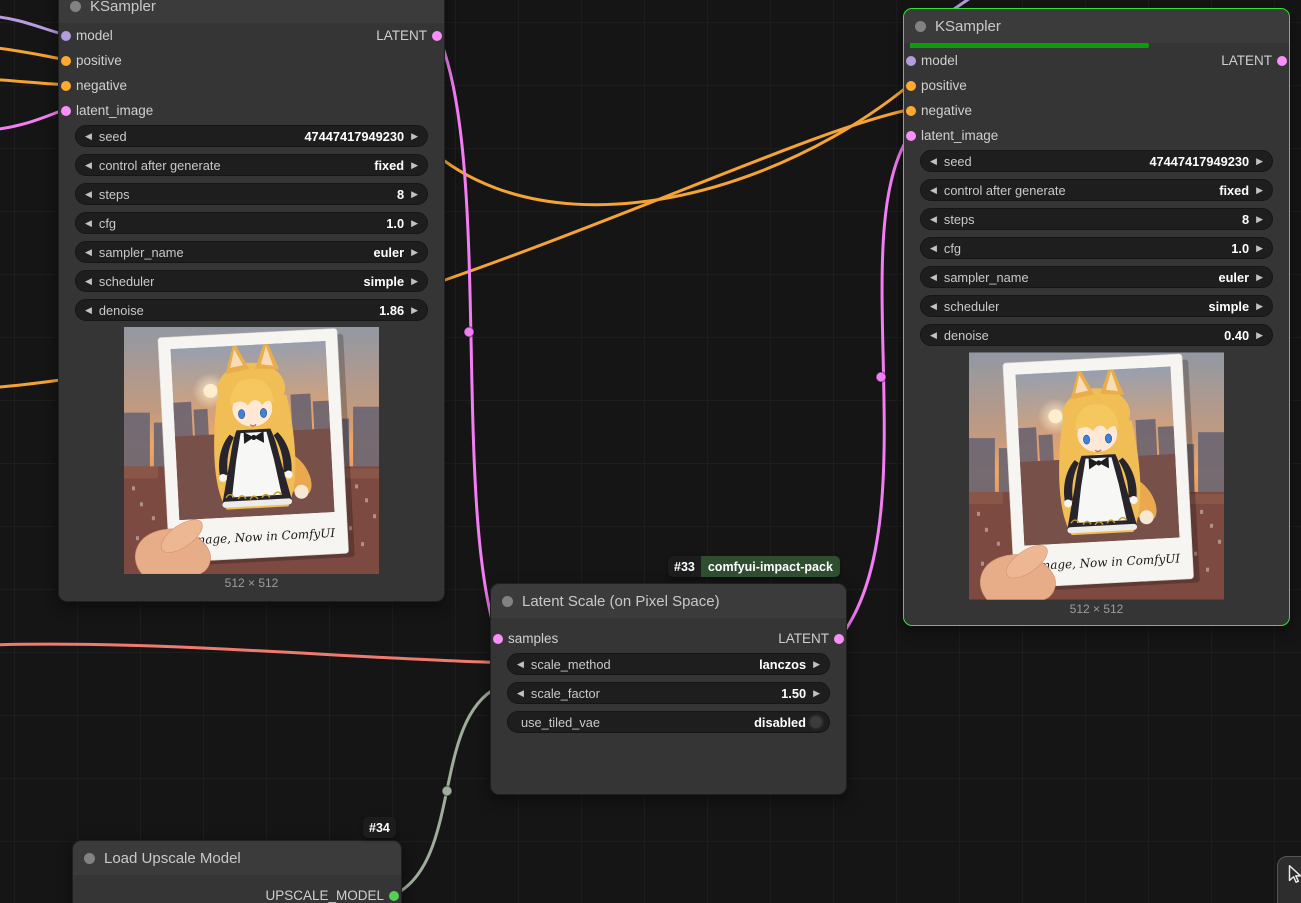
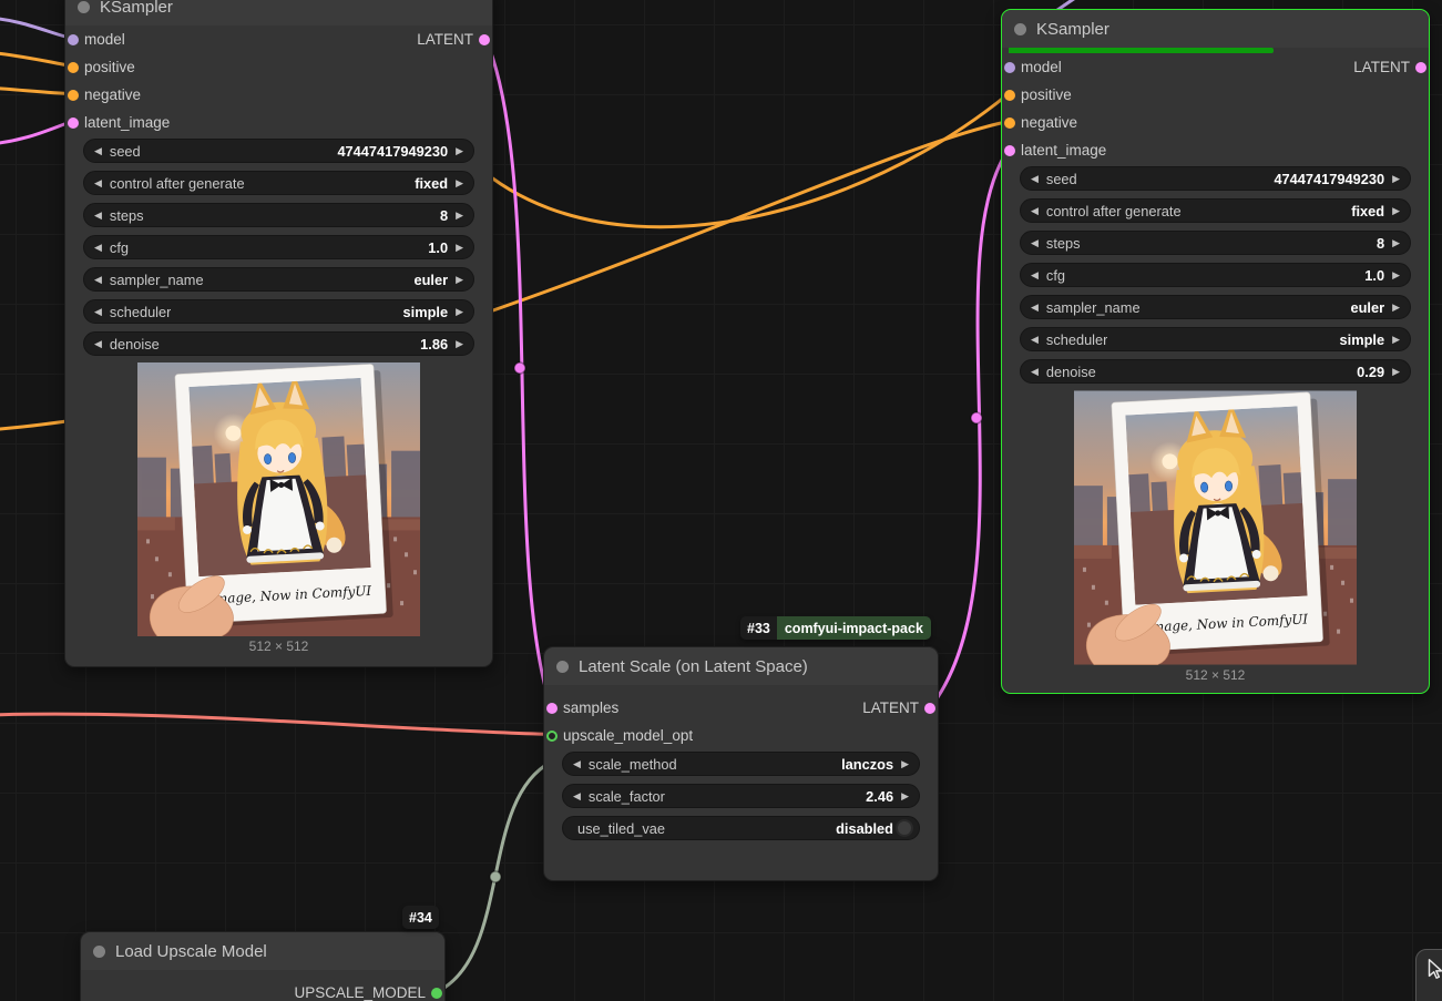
  KSampler
  model
  LATENT
  positive
  negative
  latent_image
  ◀
  seed
  47447417949230
  ▶
  ◀
  control after generate
  fixed
  ▶
  ◀
  steps
  8
  ▶
  ◀
  cfg
  1.0
  ▶
  ◀
  sampler_name
  euler
  ▶
  ◀
  scheduler
  simple
  ▶
  ◀
  denoise
  1.86
  ▶
  512 × 512
  KSampler
  model
  LATENT
  positive
  negative
  latent_image
  ◀
  seed
  47447417949230
  ▶
  ◀
  control after generate
  fixed
  ▶
  ◀
  steps
  8
  ▶
  ◀
  cfg
  1.0
  ▶
  ◀
  sampler_name
  euler
  ▶
  ◀
  scheduler
  simple
  ▶
  ◀
  denoise
- 0.40
+ 0.29
  ▶
  512 × 512
  #33
  comfyui-impact-pack
- Latent Scale (on Pixel Space)
+ Latent Scale (on Latent Space)
  samples
  LATENT
+ upscale_model_opt
  ◀
  scale_method
  lanczos
  ▶
  ◀
  scale_factor
- 1.50
+ 2.46
  ▶
  use_tiled_vae
  disabled
  #34
  Load Upscale Model
  UPSCALE_MODEL
